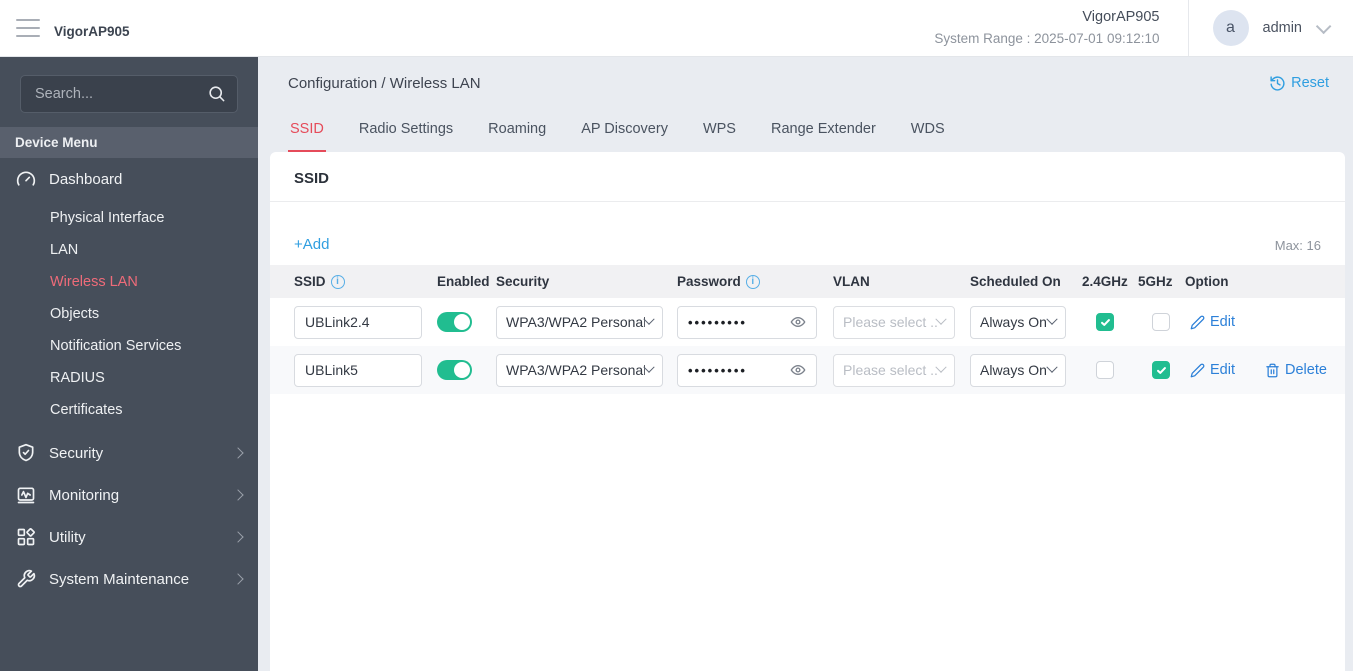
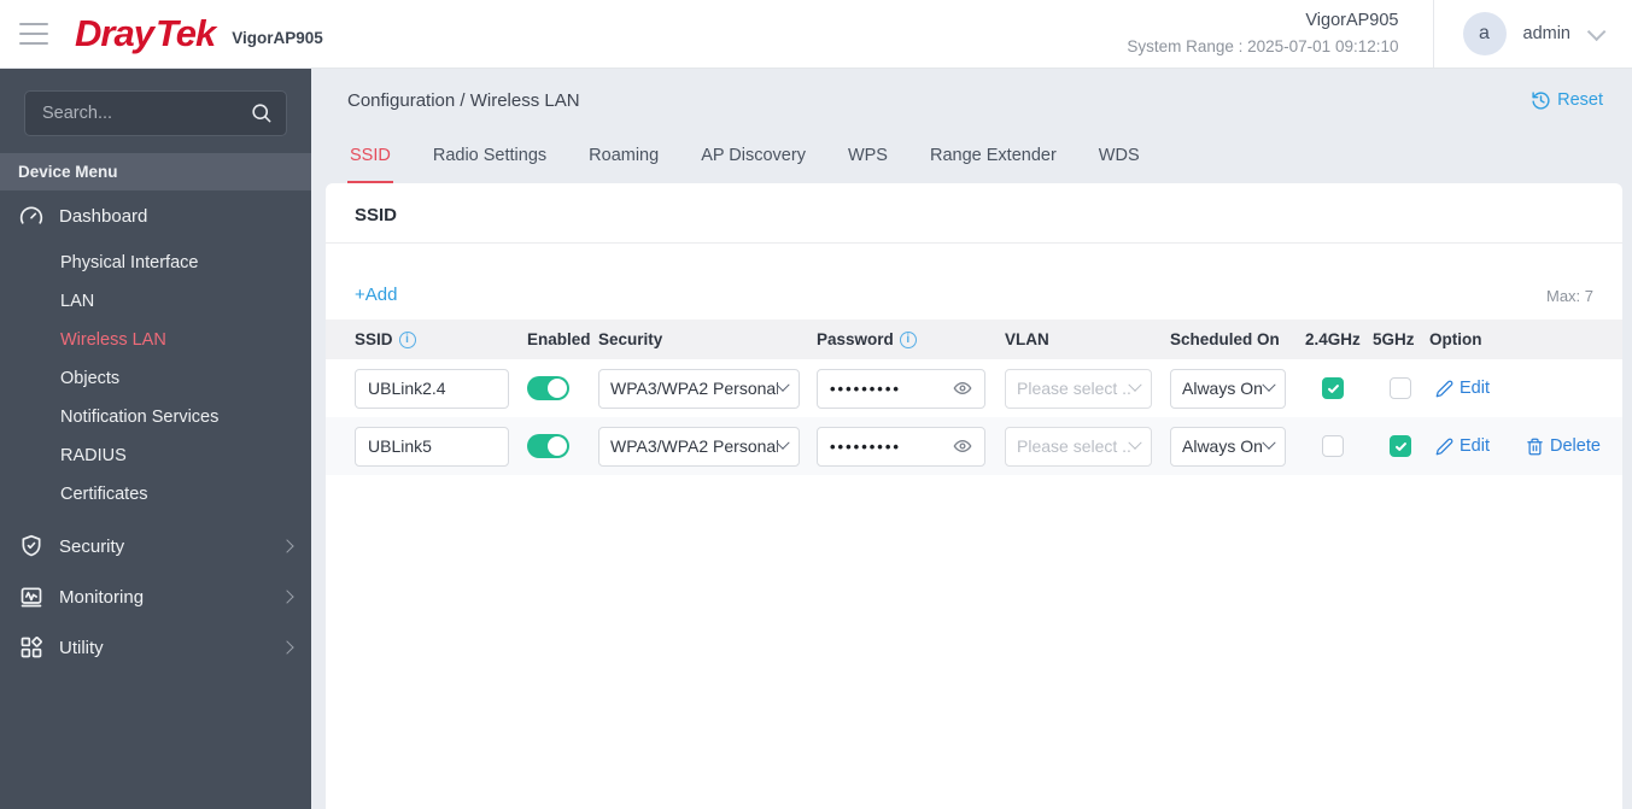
+ DrayTek
  VigorAP905
  VigorAP905
  System Range : 2025-07-01 09:12:10
  a
  admin
  Search...
  Device Menu
  Dashboard
  Physical Interface
  LAN
  Wireless LAN
  Objects
  Notification Services
  RADIUS
  Certificates
  Security
  Monitoring
  Utility
- System Maintenance
  Configuration / Wireless LAN
  Reset
  SSID
  Radio Settings
  Roaming
  AP Discovery
  WPS
  Range Extender
  WDS
  SSID
  +Add
- Max: 16
+ Max: 7
  SSID
  i
  Enabled
  Security
  Password
  i
  VLAN
  Scheduled On
  2.4GHz
  5GHz
  Option
  UBLink2.4
  WPA3/WPA2 Personal
  •••••••••
  Please select ..
  Always On
  Edit
  UBLink5
  WPA3/WPA2 Personal
  •••••••••
  Please select ..
  Always On
  Edit
  Delete
